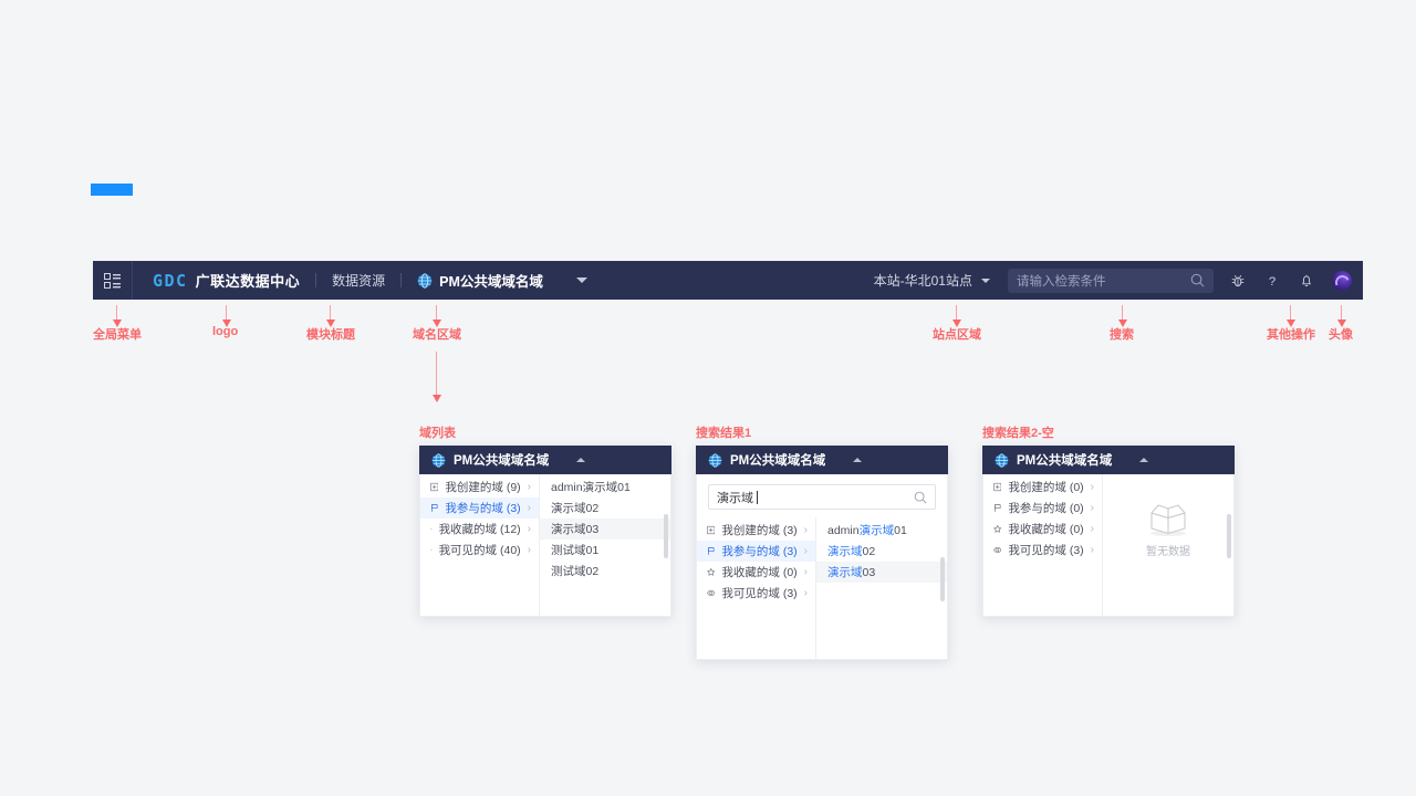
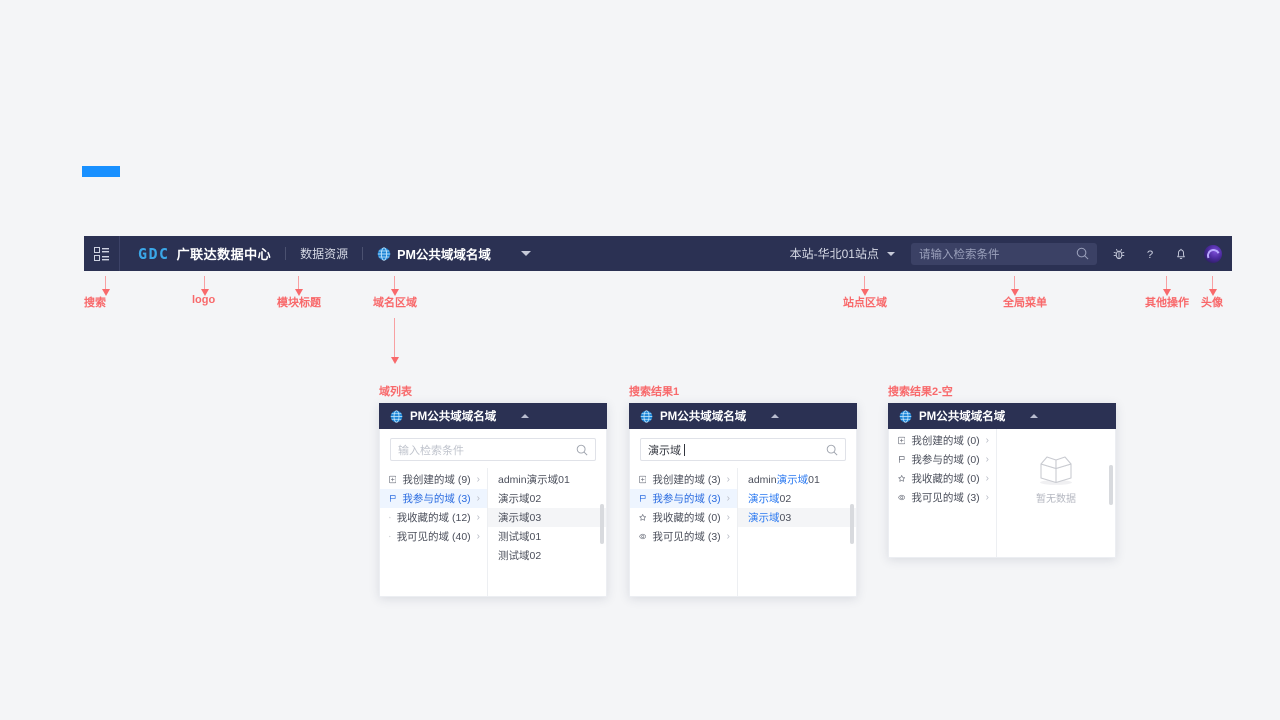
  GDC
  广联达数据中心
  数据资源
  PM公共域域名域
  本站-华北01站点
  请输入检索条件
  ?
- 全局菜单
+ 搜索
  logo
  模块标题
  域名区域
  站点区域
- 搜索
+ 全局菜单
  其他操作
  头像
  域列表
  PM公共域域名域
+ 输入检索条件
  我创建的域 (9)
  ›
  我参与的域 (3)
  ›
  我收藏的域 (12)
  ›
  我可见的域 (40)
  ›
  admin演示域01
  演示域02
  演示域03
  测试域01
  测试域02
  搜索结果1
  PM公共域域名域
  演示域
  我创建的域 (3)
  ›
  我参与的域 (3)
  ›
  我收藏的域 (0)
  ›
  我可见的域 (3)
  ›
  admin演示域01
  演示域02
  演示域03
  搜索结果2-空
  PM公共域域名域
  我创建的域 (0)
  ›
  我参与的域 (0)
  ›
  我收藏的域 (0)
  ›
  我可见的域 (3)
  ›
  暂无数据
